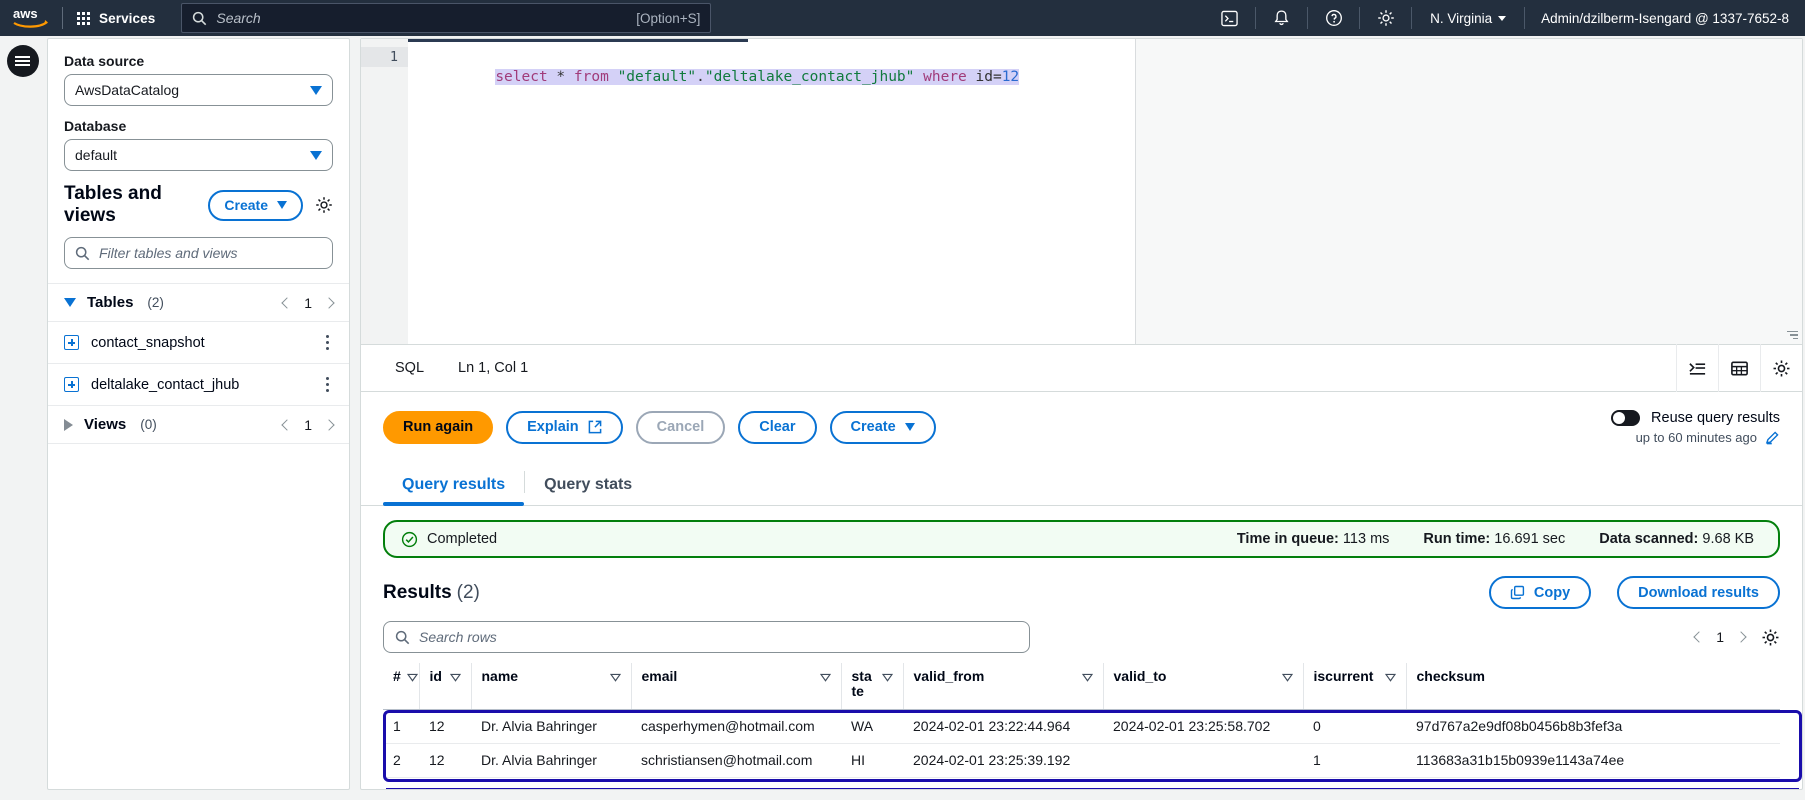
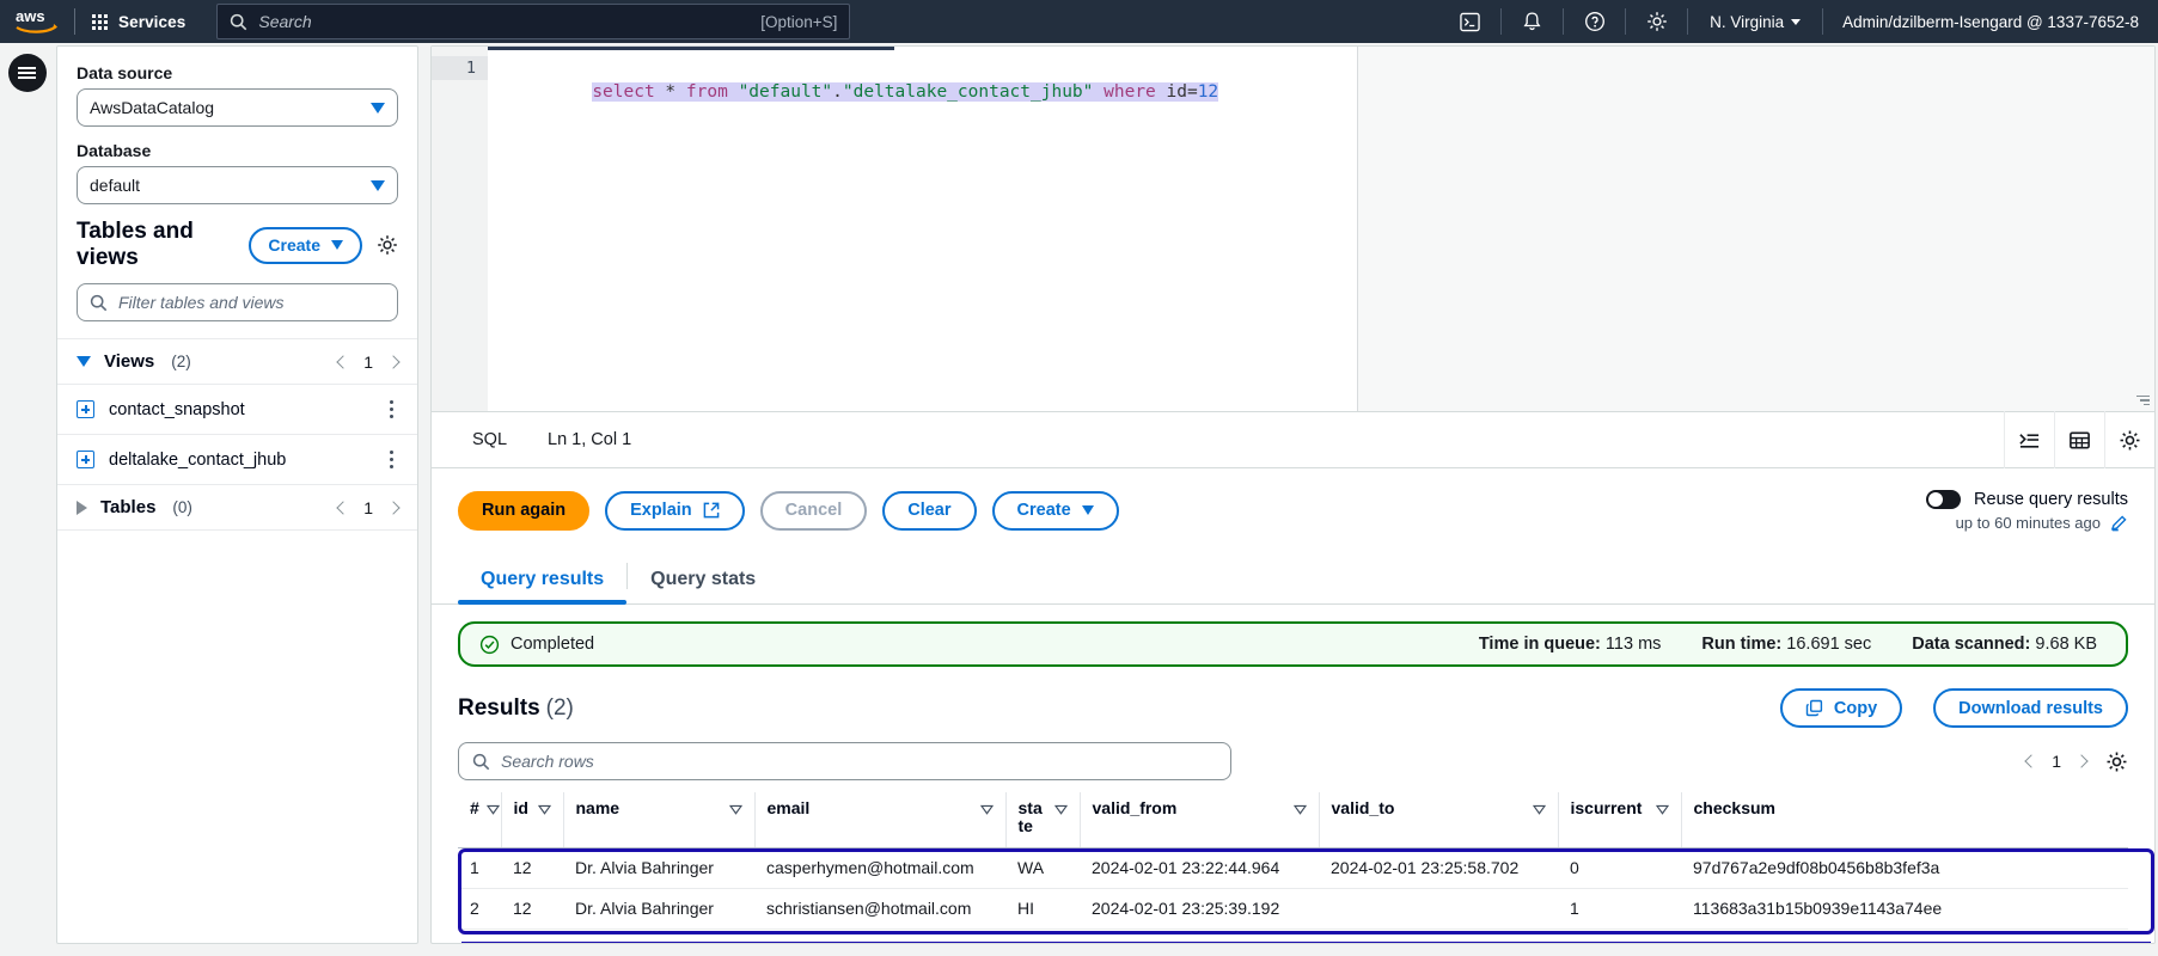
  aws
  Services
  Search
  [Option+S]
  N. Virginia
  Admin/dzilberm-Isengard @ 1337-7652-8
  Data source
  AwsDataCatalog
  Database
  default
  Tables and views
  Create
  Filter tables and views
- Tables
+ Views
  (2)
  1
  contact_snapshot
  deltalake_contact_jhub
- Views
+ Tables
  (0)
  1
  1
  select * from "default"."deltalake_contact_jhub" where id=12
  SQL
  Ln 1, Col 1
  Run again
  Explain
  Cancel
  Clear
  Create
  Reuse query results
  up to 60 minutes ago
  Query results
  Query stats
  Completed
  Time in queue: 113 ms
  Run time: 16.691 sec
  Data scanned: 9.68 KB
  Results
  (2)
  Copy
  Download results
  Search rows
  1
  #	id	name	email	state	valid_from	valid_to	iscurrent	checksum
  1	12	Dr. Alvia Bahringer	casperhymen@hotmail.com	WA	2024-02-01 23:22:44.964	2024-02-01 23:25:58.702	0	97d767a2e9df08b0456b8b3fef3a
  2	12	Dr. Alvia Bahringer	schristiansen@hotmail.com	HI	2024-02-01 23:25:39.192		1	113683a31b15b0939e1143a74ee
